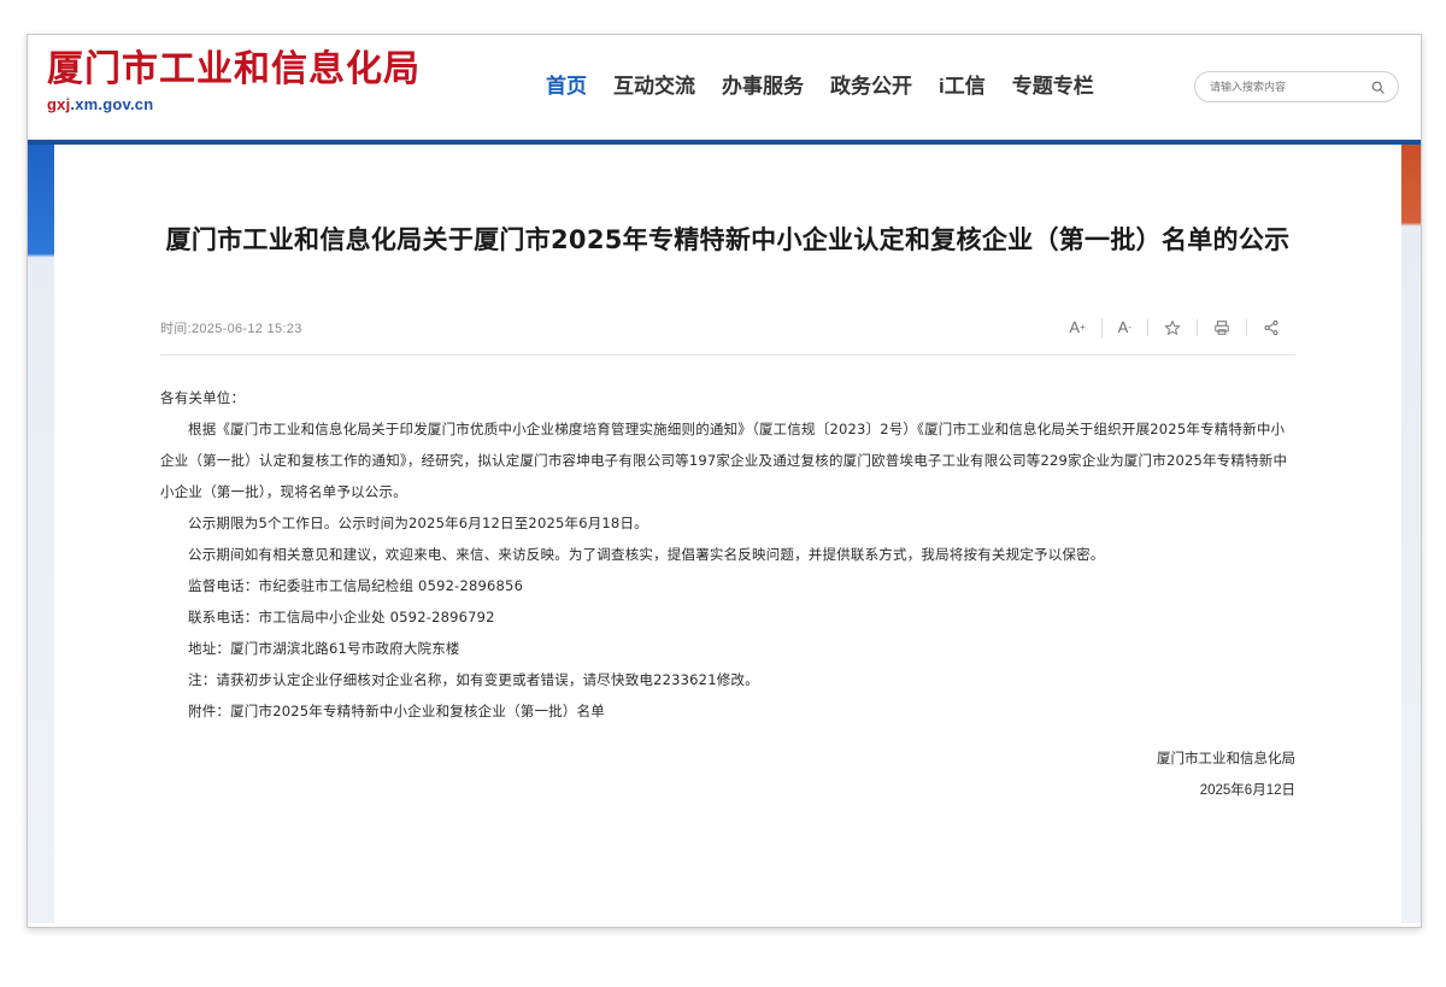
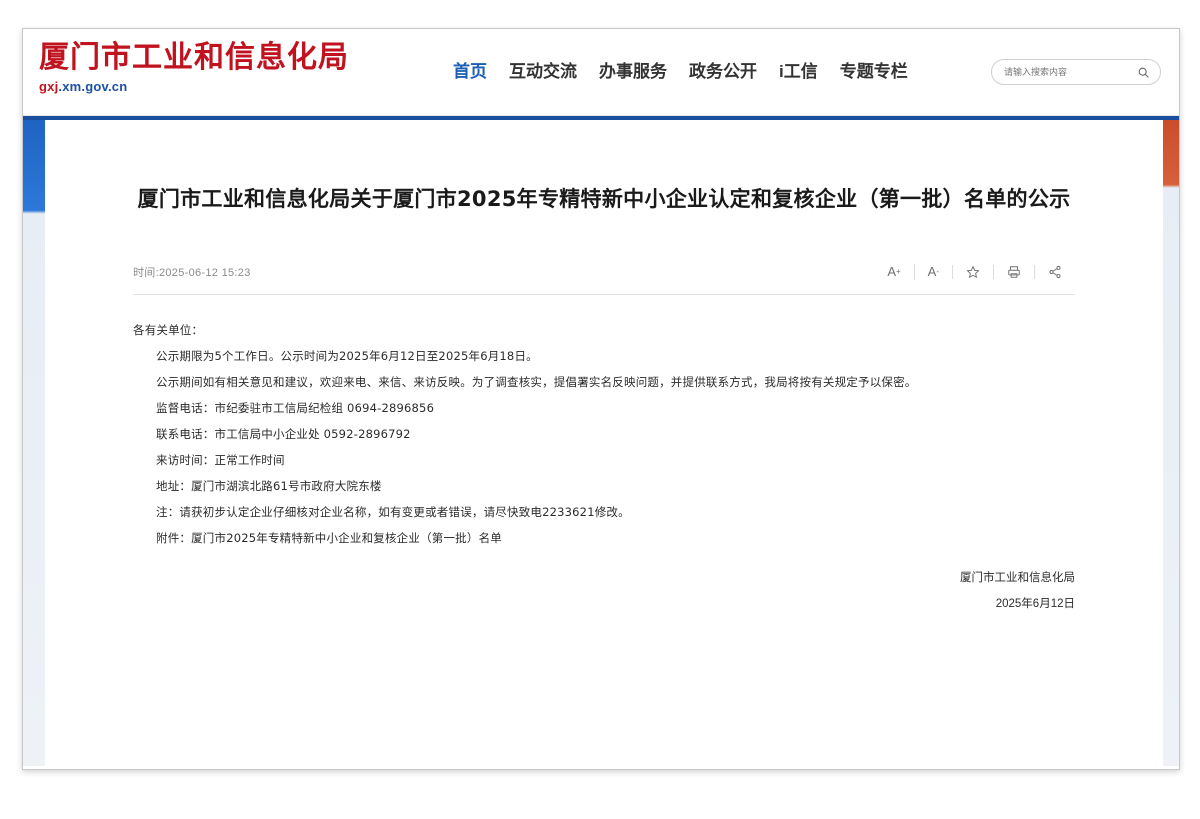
  厦门市工业和信息化局
  gxj.xm.gov.cn
  首页
  互动交流
  办事服务
  政务公开
  i工信
  专题专栏
  请输入搜索内容
  厦门市工业和信息化局关于厦门市2025年专精特新中小企业认定和复核企业（第一批）名单的公示
  时间:2025-06-12 15:23
  A
  +
  A
  -
  各有关单位：
- 根据《厦门市工业和信息化局关于印发厦门市优质中小企业梯度培育管理实施细则的通知》（厦工信规〔2023〕2号）《厦门市工业和信息化局关于组织开展2025年专精特新中小企业（第一批）认定和复核工作的通知》，经研究，拟认定厦门市容坤电子有限公司等197家企业及通过复核的厦门欧普埃电子工业有限公司等229家企业为厦门市2025年专精特新中小企业（第一批），现将名单予以公示。
  公示期限为5个工作日。公示时间为2025年6月12日至2025年6月18日。
  公示期间如有相关意见和建议，欢迎来电、来信、来访反映。为了调查核实，提倡署实名反映问题，并提供联系方式，我局将按有关规定予以保密。
- 监督电话：市纪委驻市工信局纪检组 0592-2896856
+ 监督电话：市纪委驻市工信局纪检组 0694-2896856
  联系电话：市工信局中小企业处 0592-2896792
+ 来访时间：正常工作时间
  地址：厦门市湖滨北路61号市政府大院东楼
  注：请获初步认定企业仔细核对企业名称，如有变更或者错误，请尽快致电2233621修改。
  附件：厦门市2025年专精特新中小企业和复核企业（第一批）名单
  厦门市工业和信息化局
  2025年6月12日
